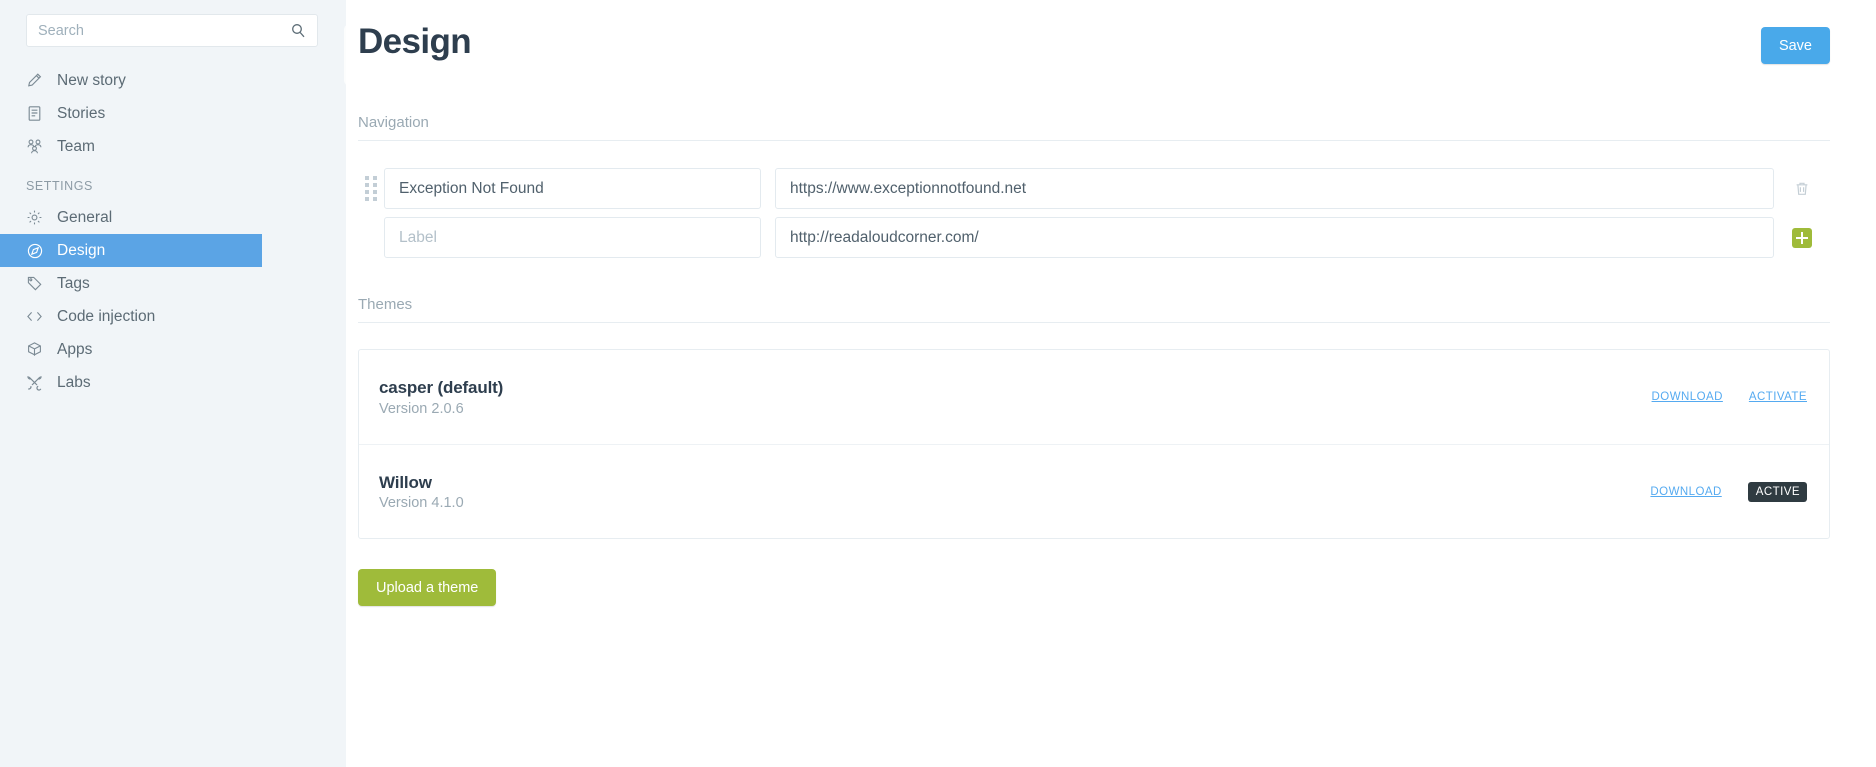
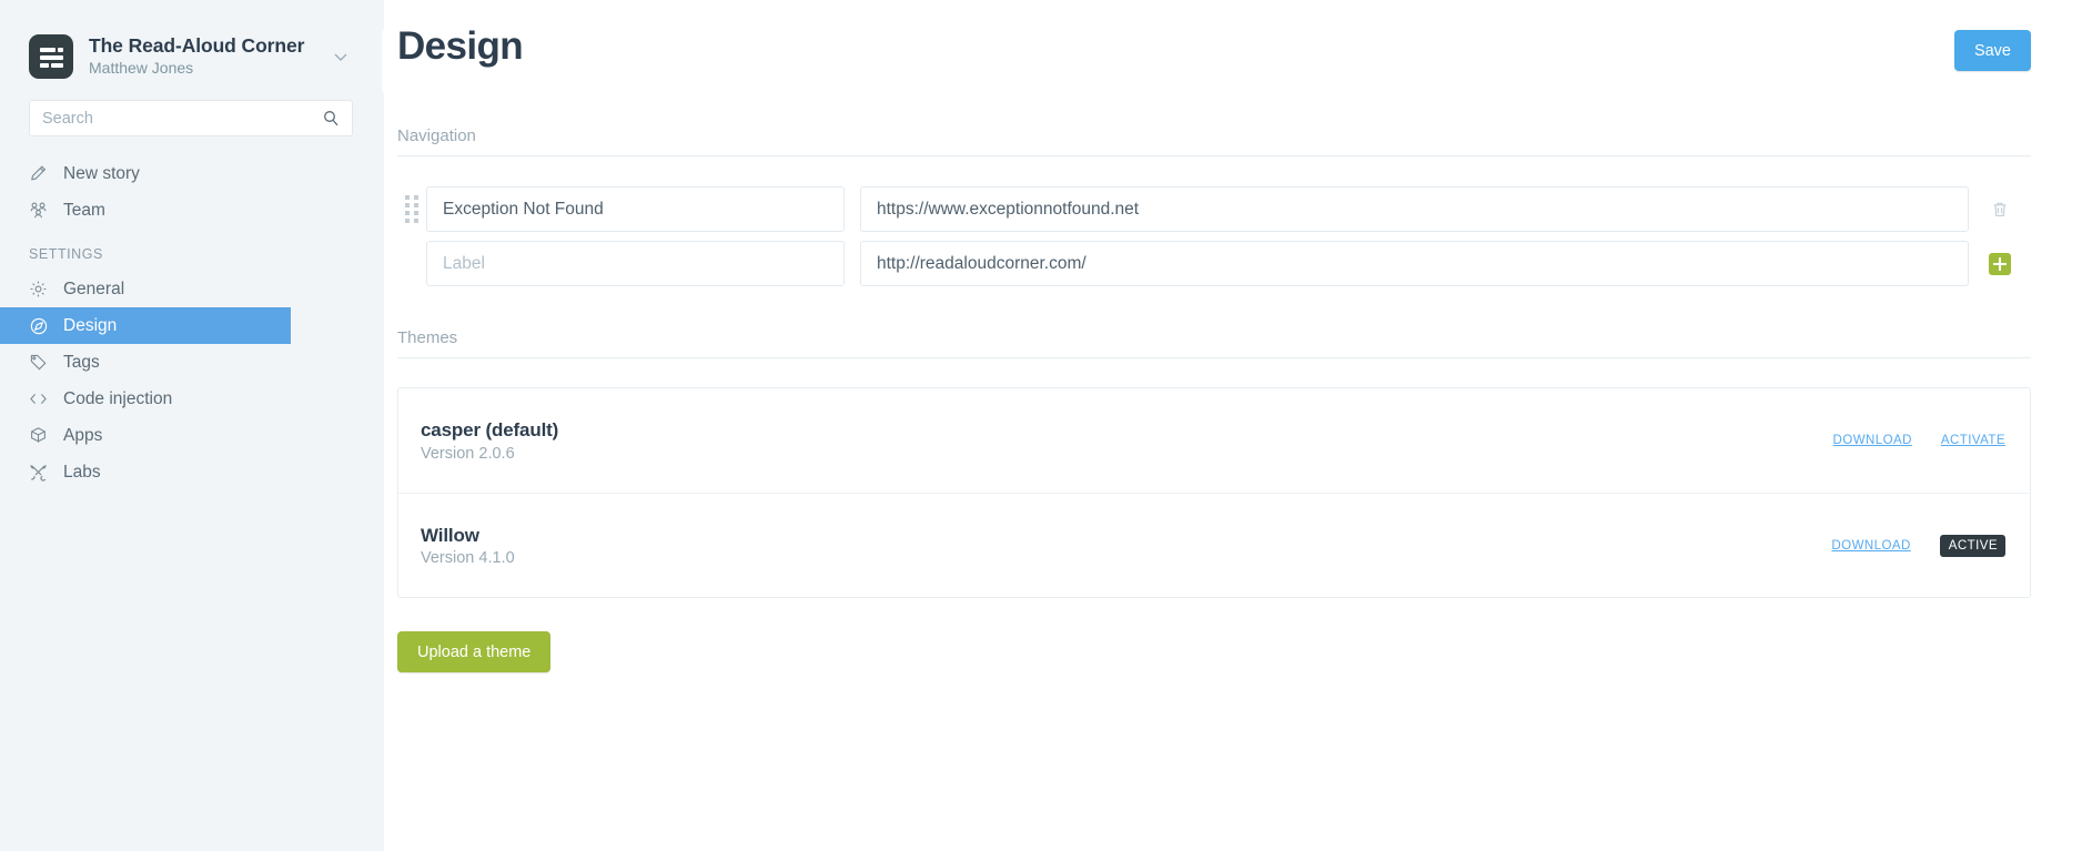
+ The Read-Aloud Corner
+ Matthew Jones
  Search
  New story
- Stories
  Team
  SETTINGS
  General
  Design
  Tags
  Code injection
  Apps
  Labs
  Design
  Save
  Navigation
  Exception Not Found
  https://www.exceptionnotfound.net
  Label
  http://readaloudcorner.com/
  Themes
  casper (default)
  Version 2.0.6
  DOWNLOAD
  ACTIVATE
  Willow
  Version 4.1.0
  DOWNLOAD
  ACTIVE
  Upload a theme
